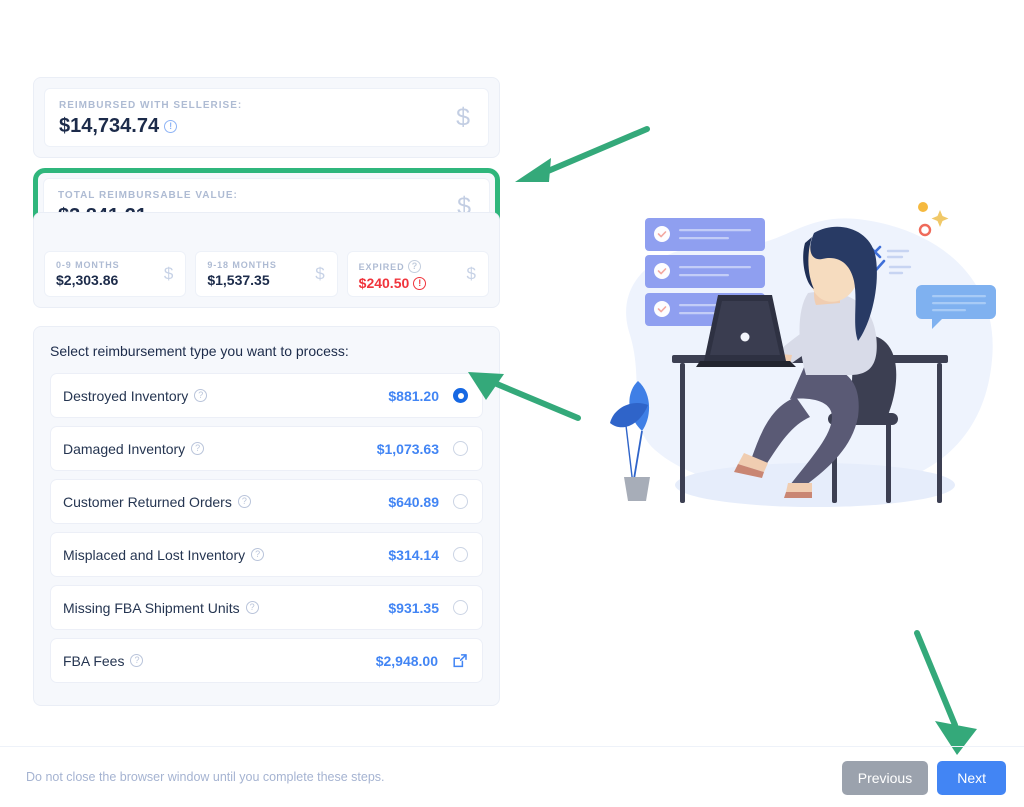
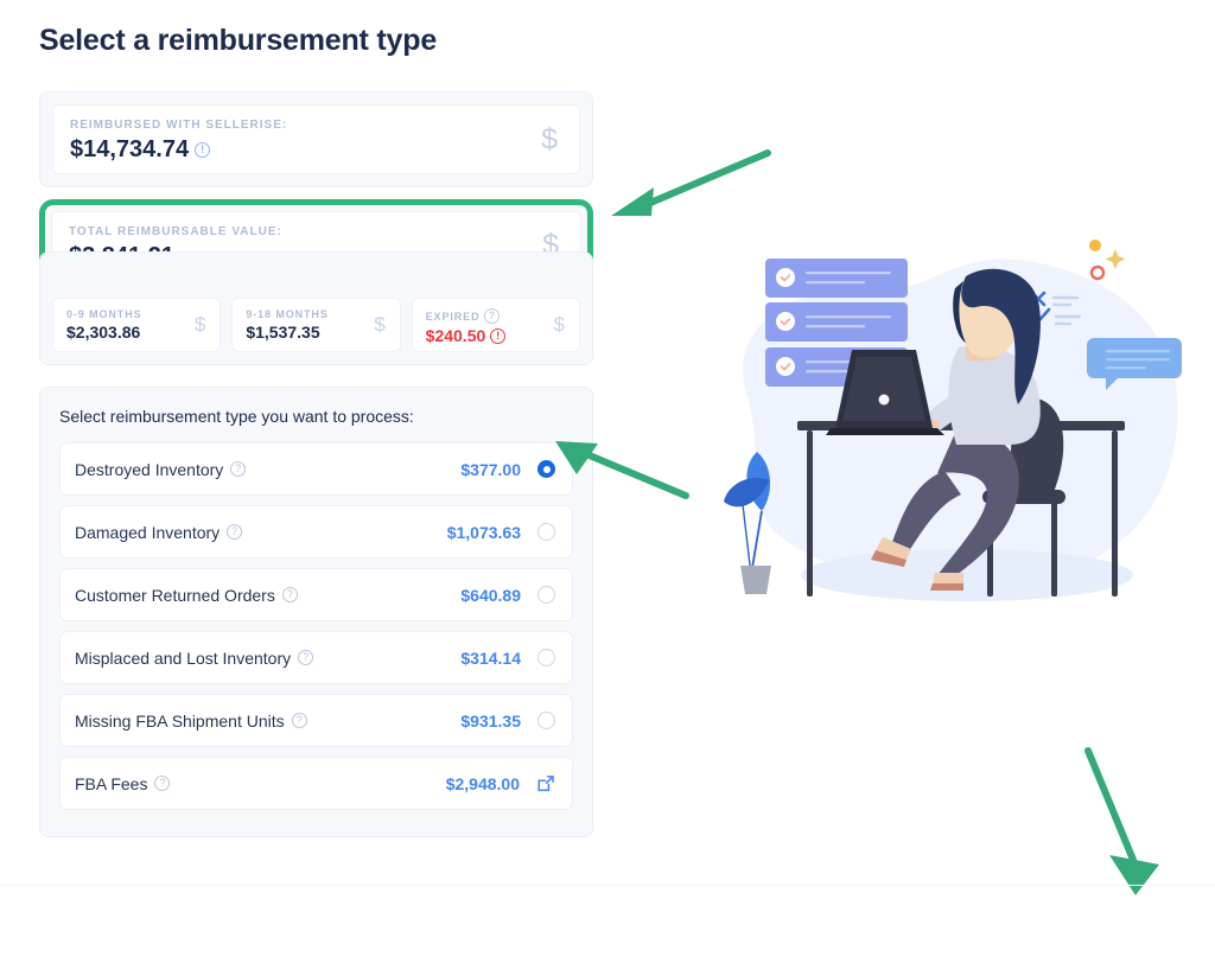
+ Select a reimbursement type
  REIMBURSED WITH SELLERISE:
  $14,734.74
  !
  $
  TOTAL REIMBURSABLE VALUE:
  $
  0-9 MONTHS
  $2,303.86
  $
  9-18 MONTHS
  $1,537.35
  $
  EXPIRED
  ?
  $240.50
  !
  $
  Select reimbursement type you want to process:
  Destroyed Inventory
  ?
- $881.20
+ $377.00
  Damaged Inventory
  ?
  $1,073.63
  Customer Returned Orders
  ?
  $640.89
  Misplaced and Lost Inventory
  ?
  $314.14
  Missing FBA Shipment Units
  ?
  $931.35
  FBA Fees
  ?
  $2,948.00
- Do not close the browser window until you complete these steps.
- Previous
- Next
